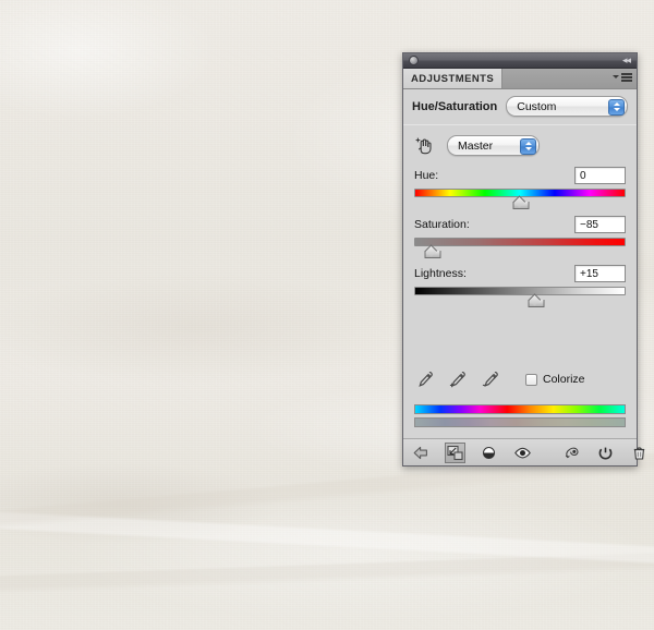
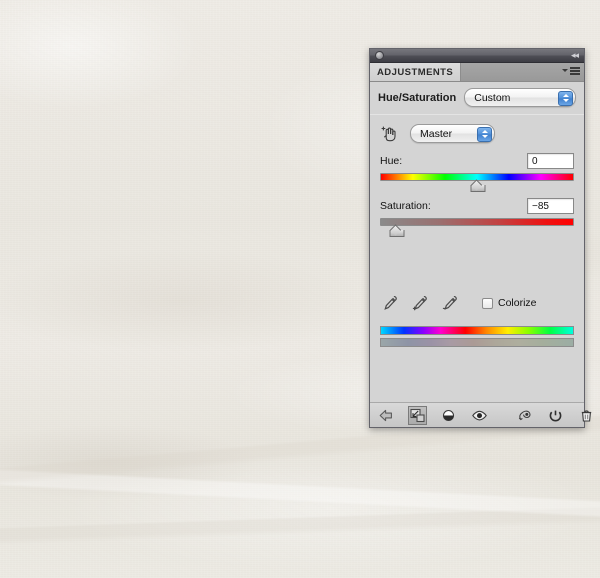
  ◂◂
  ADJUSTMENTS
  Hue/Saturation
  Custom
  Master
  Hue:
  0
  Saturation:
  −85
- Lightness:
- +15
  Colorize
